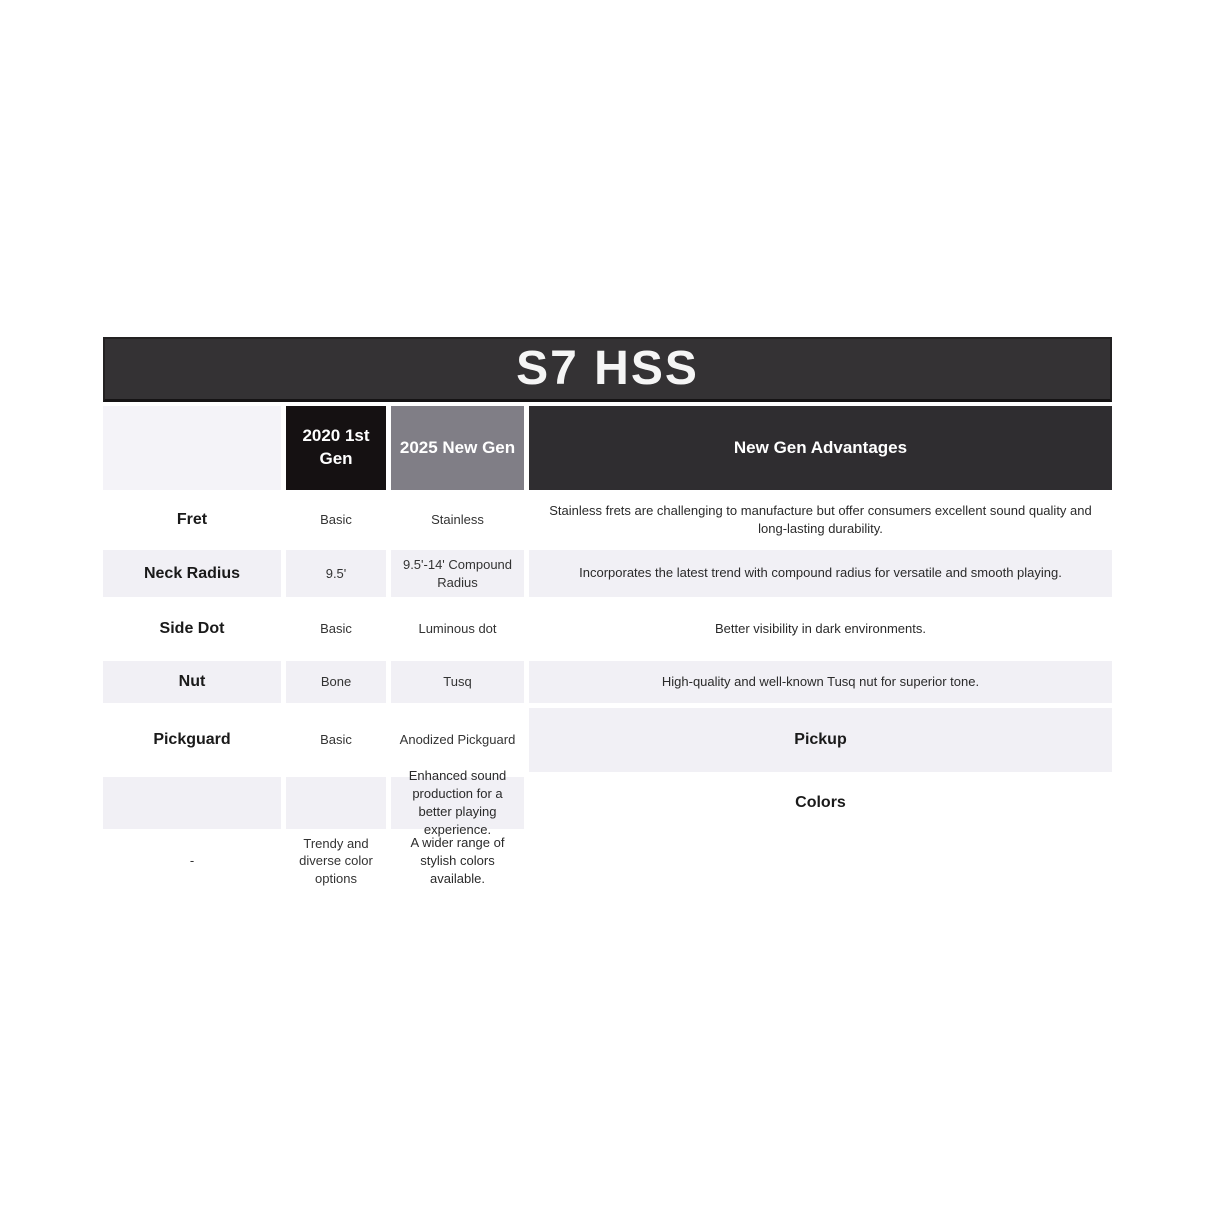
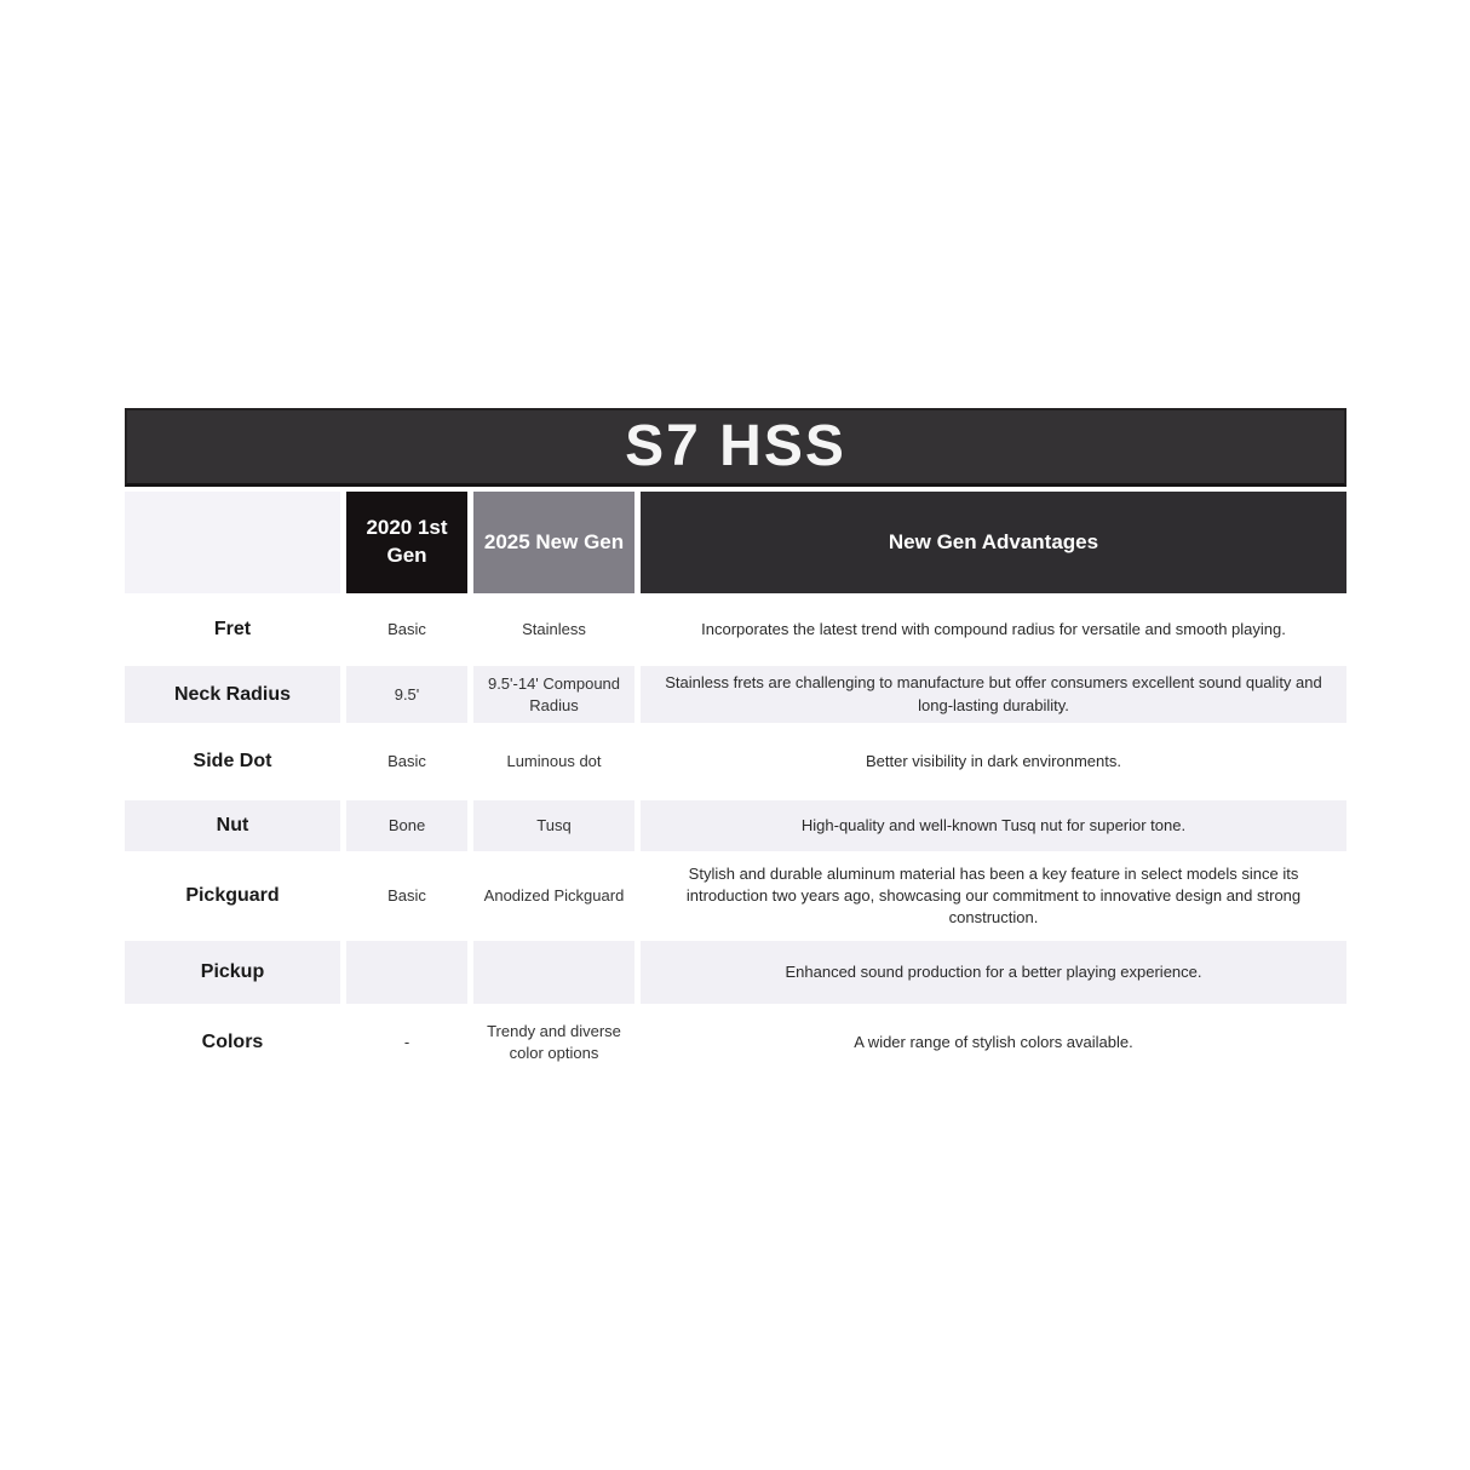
  S7 HSS
  2020 1st Gen
  2025 New Gen
  New Gen Advantages
  Fret
  Basic
  Stainless
- Stainless frets are challenging to manufacture but offer consumers excellent sound quality and long-lasting durability.
+ Incorporates the latest trend with compound radius for versatile and smooth playing.
  Neck Radius
  9.5'
  9.5'-14' Compound Radius
- Incorporates the latest trend with compound radius for versatile and smooth playing.
+ Stainless frets are challenging to manufacture but offer consumers excellent sound quality and long-lasting durability.
  Side Dot
  Basic
  Luminous dot
  Better visibility in dark environments.
  Nut
  Bone
  Tusq
  High-quality and well-known Tusq nut for superior tone.
  Pickguard
  Basic
  Anodized Pickguard
+ Stylish and durable aluminum material has been a key feature in select models since its introduction two years ago, showcasing our commitment to innovative design and strong construction.
  Pickup
  Enhanced sound production for a better playing experience.
  Colors
  -
  Trendy and diverse color options
  A wider range of stylish colors available.
